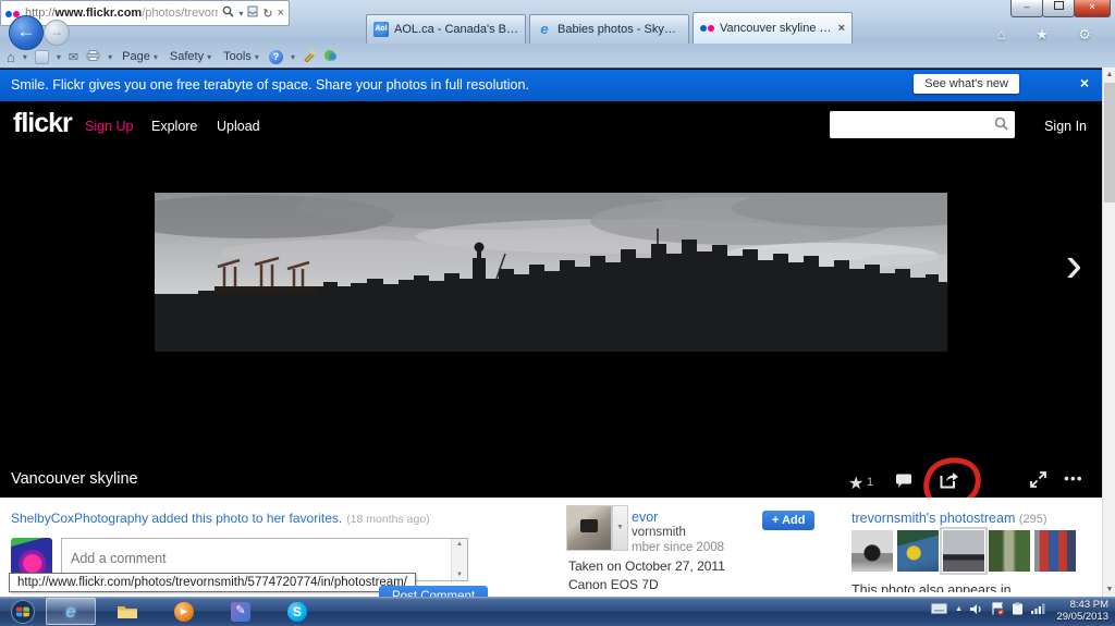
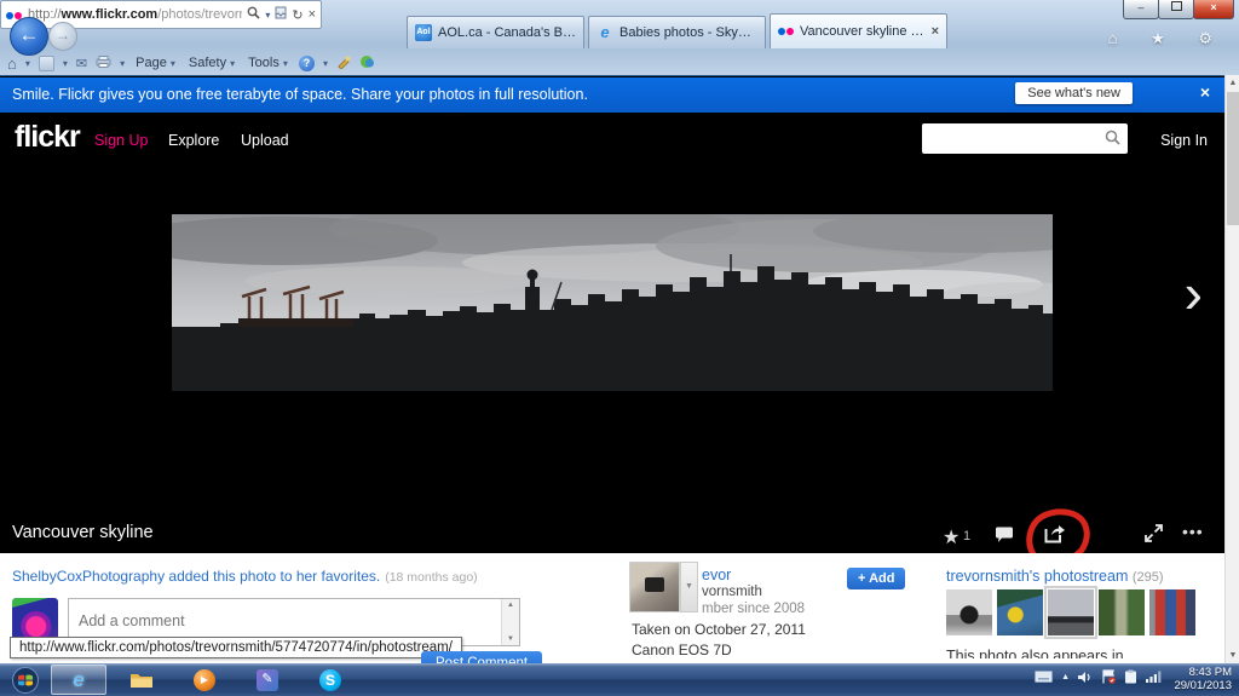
  –
  ×
  ←
  →
  http://www.flickr.com/photos/trevor
  ▾
  ↻
  ×
  e
  Babies photos - Skyscr
  ×
  ⌂ ★ ⚙
  ⌂
  ▾
  ▾
  ✉
  ▾
  Page ▾
  Safety ▾
  Tools ▾
  ?
  ▾
  Smile. Flickr gives you one free terabyte of space. Share your photos in full resolution.
  See what's new
  ×
  flickr
  Sign Up
  Explore
  Upload
  Sign In
  ›
  Vancouver skyline
  ★
  1
  •••
  ShelbyCoxPhotography added this photo to her favorites. (18 months ago)
  Add a comment
  http://www.flickr.com/photos/trevornsmith/5774720774/in/photostream/
  evor
  vornsmith
  mber since 2008
  + Add
  Taken on October 27, 2011
  Canon EOS 7D
  trevornsmith's photostream (295)
  This photo also appears in
  e
  ▶
  ✎
  S
  8:43 PM
- 29/05/2013
+ 29/01/2013
